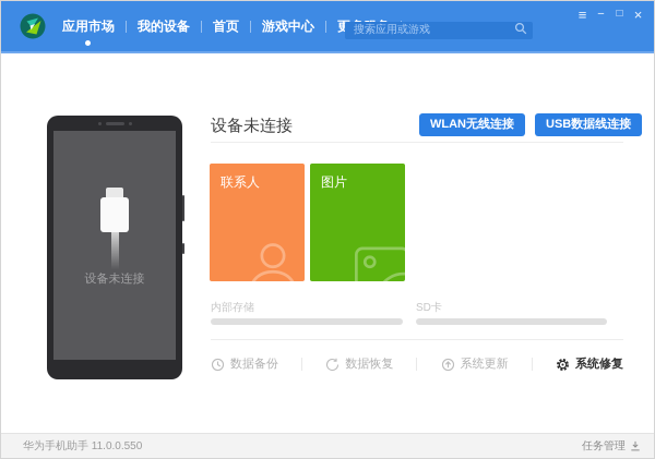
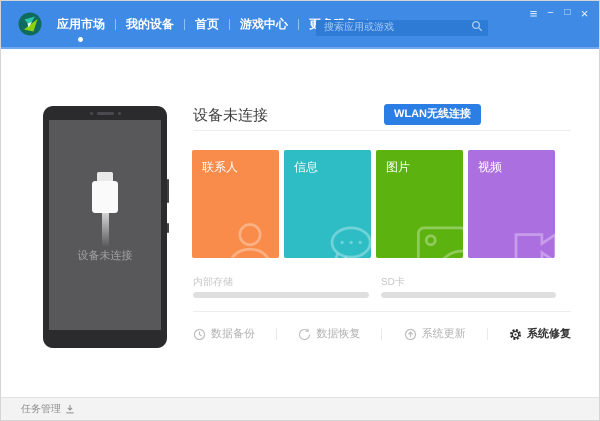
  应用市场
  我的设备
  首页
  游戏中心
  搜索应用或游戏
  ≡
  −
  □
  ×
  设备未连接
  设备未连接
  WLAN无线连接
- USB数据线连接
  联系人
+ 信息
  图片
+ 视频
  内部存储
  SD卡
  数据备份
  数据恢复
  系统更新
  系统修复
- 华为手机助手 11.0.0.550
  任务管理
